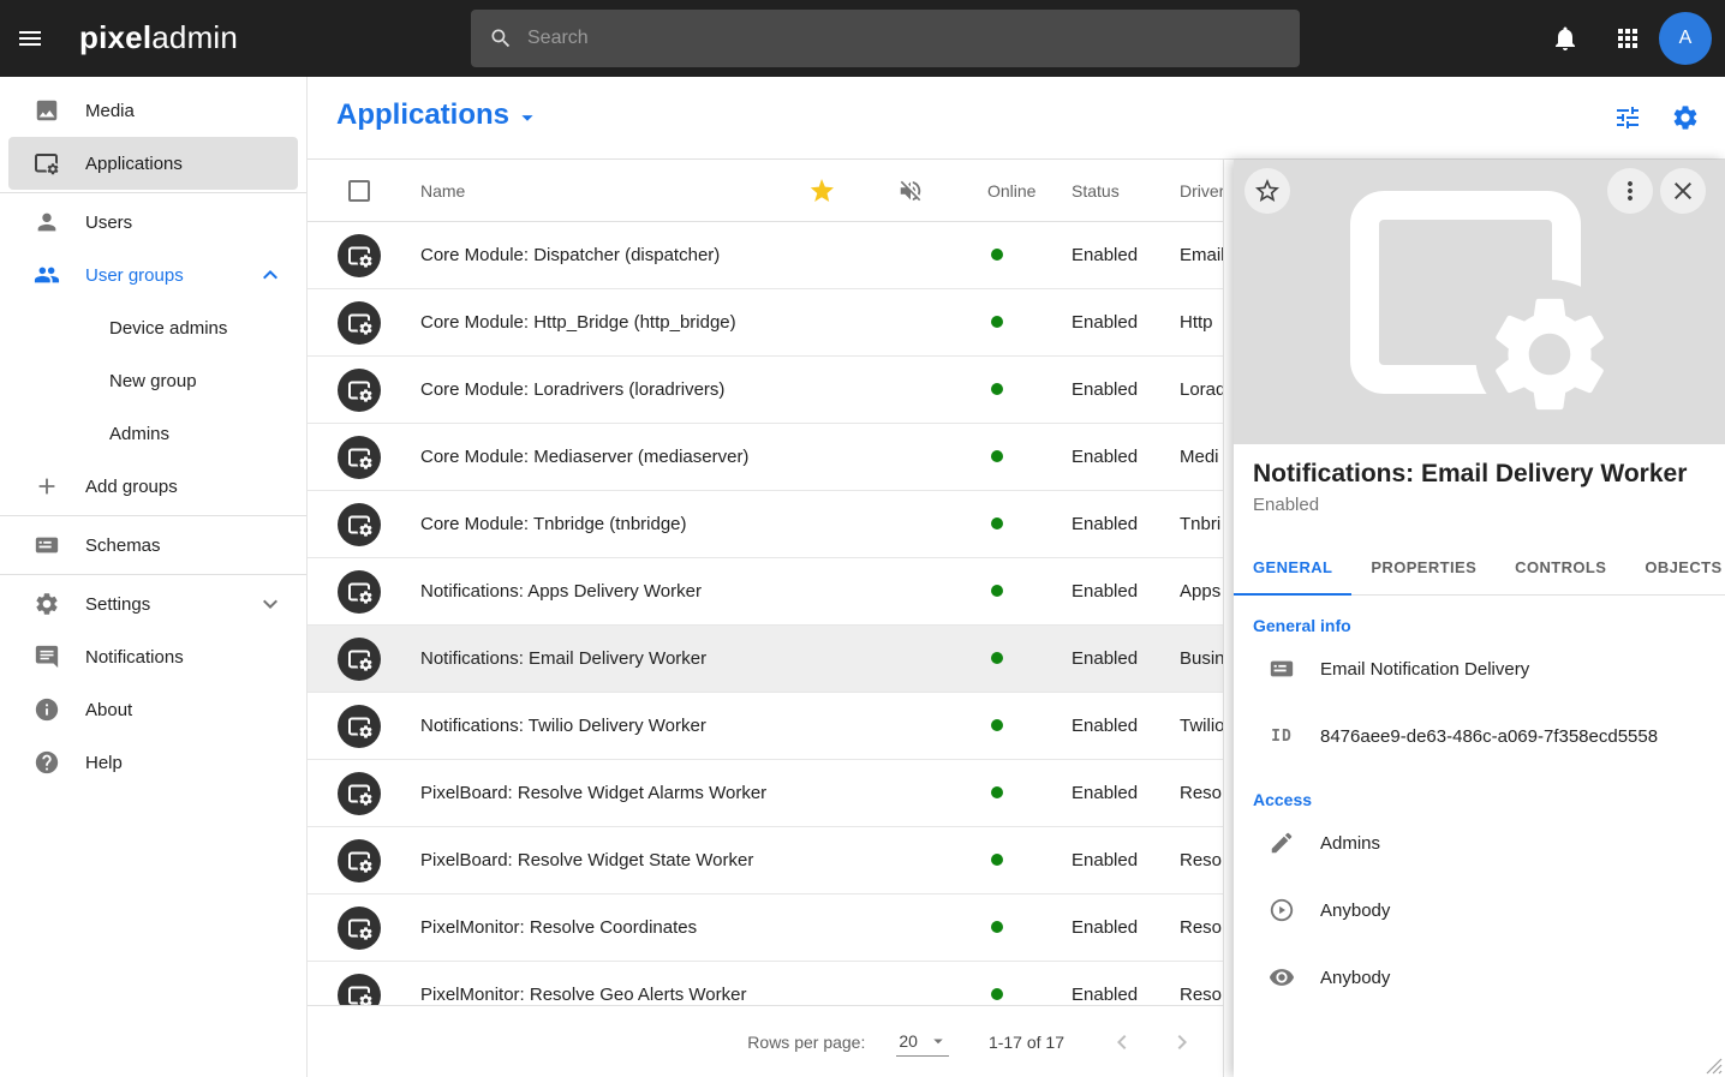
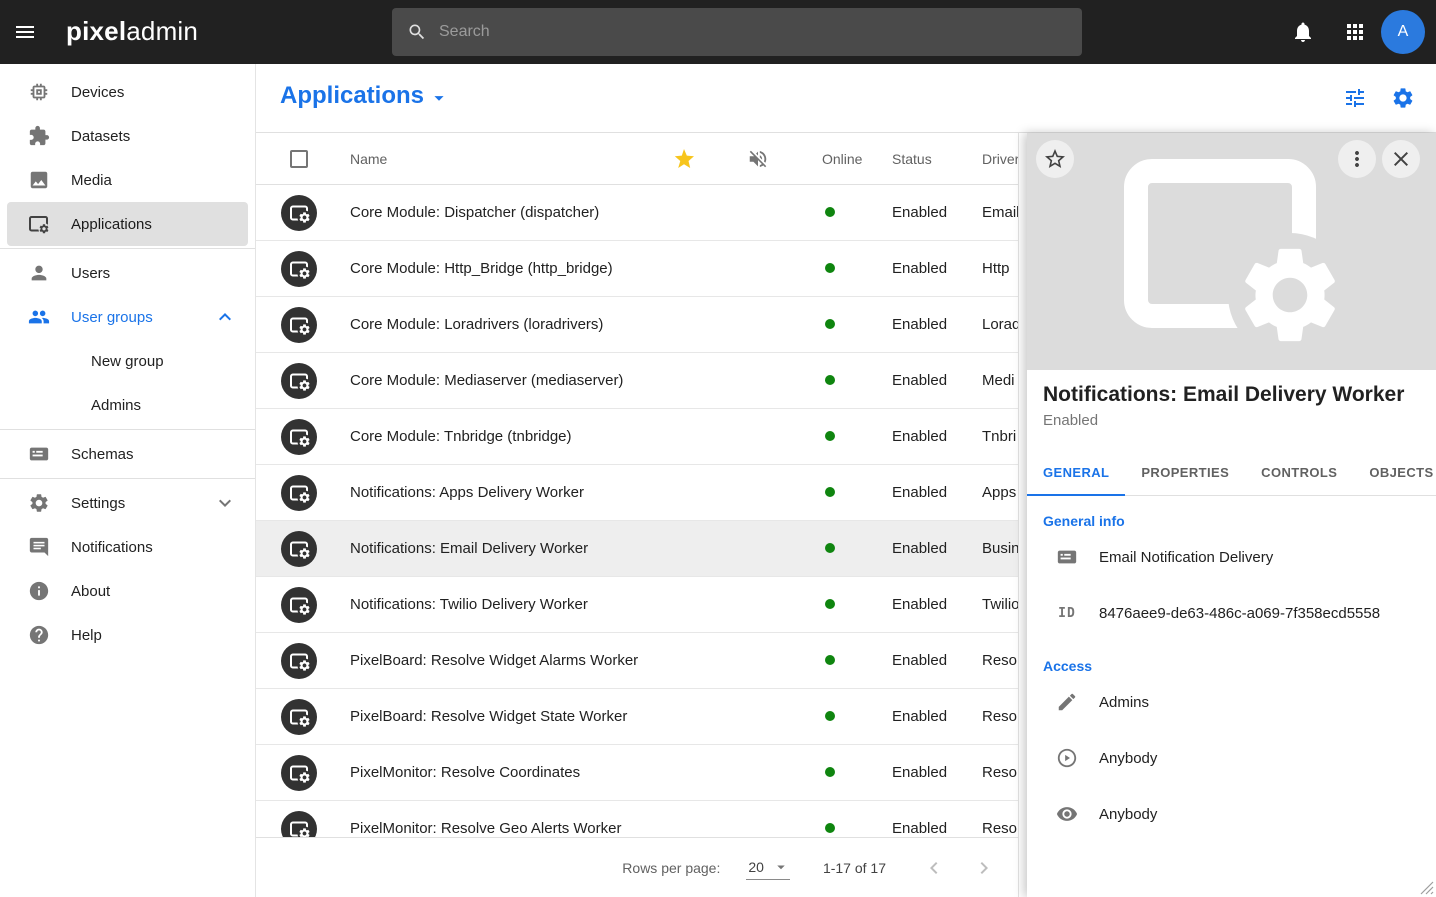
  pixeladmin
  Search
  A
+ Devices
+ Datasets
  Media
  Applications
  Users
  User groups
- Device admins
  New group
  Admins
- Add groups
  Schemas
  Settings
  Notifications
  About
  Help
  Applications
  Name
  Online
  Status
  Driver
  Core Module: Dispatcher (dispatcher)
  Enabled
  Email
  Core Module: Http_Bridge (http_bridge)
  Enabled
  Http
  Core Module: Loradrivers (loradrivers)
  Enabled
  Lorad
  Core Module: Mediaserver (mediaserver)
  Enabled
  Medi
  Core Module: Tnbridge (tnbridge)
  Enabled
  Tnbri
  Notifications: Apps Delivery Worker
  Enabled
  Apps
  Notifications: Email Delivery Worker
  Enabled
  Busin
  Notifications: Twilio Delivery Worker
  Enabled
  Twilio
  PixelBoard: Resolve Widget Alarms Worker
  Enabled
  Reso
  PixelBoard: Resolve Widget State Worker
  Enabled
  Reso
  PixelMonitor: Resolve Coordinates
  Enabled
  Reso
  PixelMonitor: Resolve Geo Alerts Worker
  Enabled
  Reso
  Rows per page:
  20
  1-17 of 17
  Notifications: Email Delivery Worker
  Enabled
  GENERAL
  PROPERTIES
  CONTROLS
  OBJECTS
  General info
  Email Notification Delivery
  ID
  8476aee9-de63-486c-a069-7f358ecd5558
  Access
  Admins
  Anybody
  Anybody
